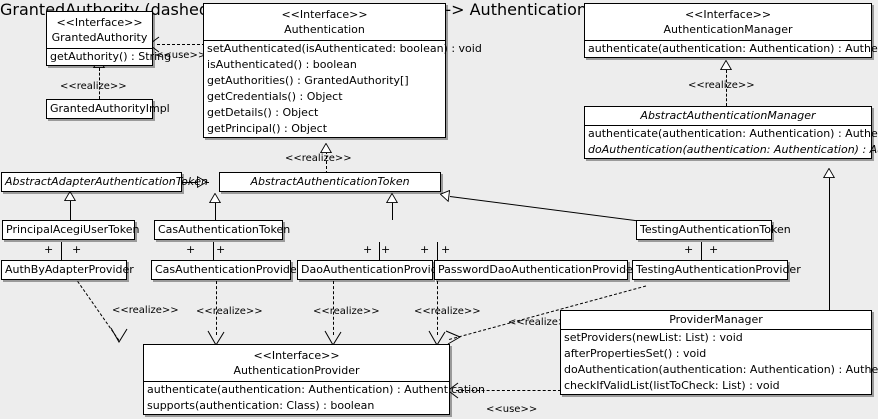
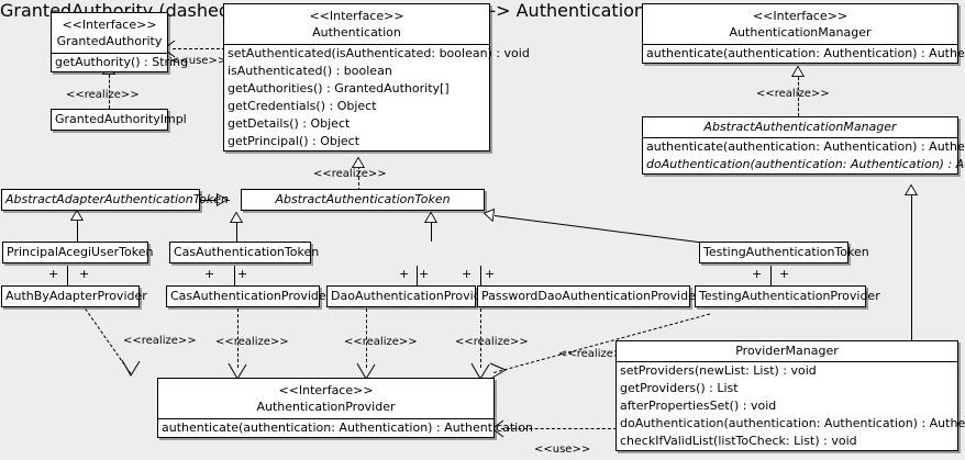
  <<realize>>
  GrantedAuthority (dashed horizontal with open arrow) -->
  <<use>
  <<realize>>
  <<realize>>
  +
  +
  +
  +
  +
  +
  +
  +
  +
  +
  <<realize>>
  <<realize>>
  <<realize>>
  <<realize>>
  <<realize
  AuthenticationProvider (dashed horizontal) -->
  <<use>>
  <<Interface>>
  GrantedAuthority
  getAuthority() : String
  GrantedAuthorityImpl
  <<Interface>>
  Authentication
  setAuthenticated(isAuthenticated: boolean) : void
  isAuthenticated() : boolean
  getAuthorities() : GrantedAuthority[]
  getCredentials() : Object
  getDetails() : Object
  getPrincipal() : Object
  <<Interface>>
  AuthenticationManager
  authenticate(authentication: Authentication) : Authe
  AbstractAuthenticationManager
  authenticate(authentication: Authentication) : Authe
  doAuthentication(authentication: Authentication) : A
  AbstractAdapterAuthenticationToken
  AbstractAuthenticationToken
  PrincipalAcegiUserToken
  CasAuthenticationToken
  TestingAuthenticationToken
  AuthByAdapterProvider
  CasAuthenticationProvide
  DaoAuthenticationProvi
  PasswordDaoAuthenticationProvide
  TestingAuthenticationProvider
  <<Interface>>
  AuthenticationProvider
  authenticate(authentication: Authentication) : Authentication
- supports(authentication: Class) : boolean
  ProviderManager
  setProviders(newList: List) : void
+ getProviders() : List
  afterPropertiesSet() : void
  doAuthentication(authentication: Authentication) : Authe
  checkIfValidList(listToCheck: List) : void
